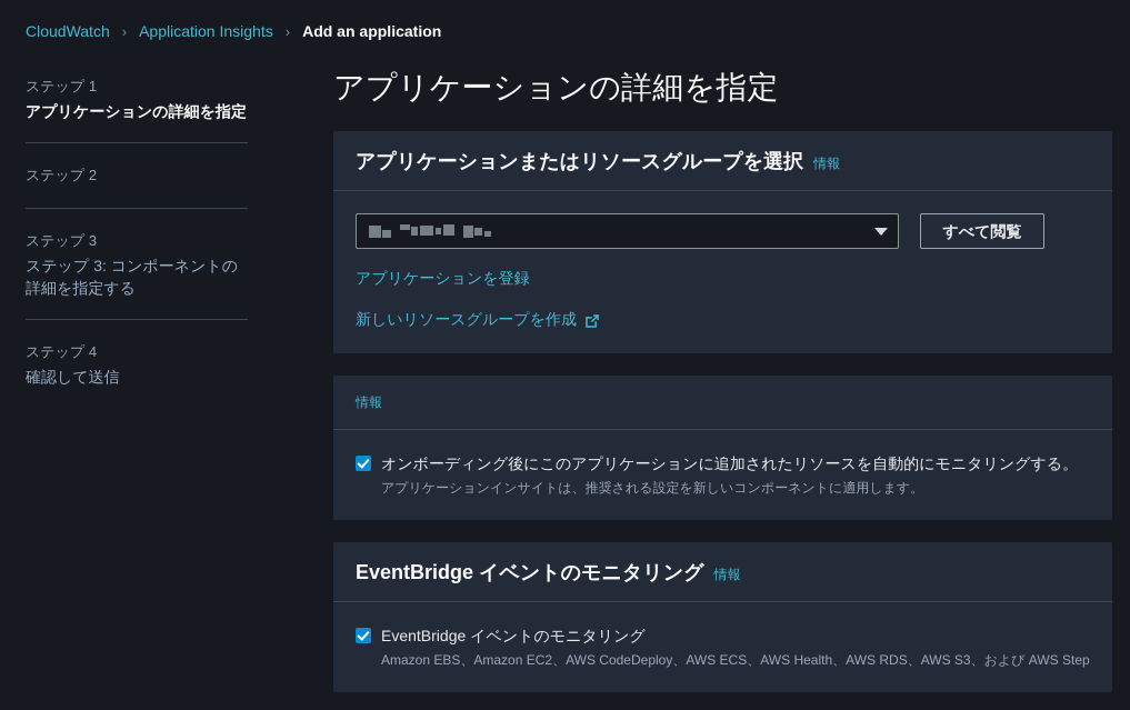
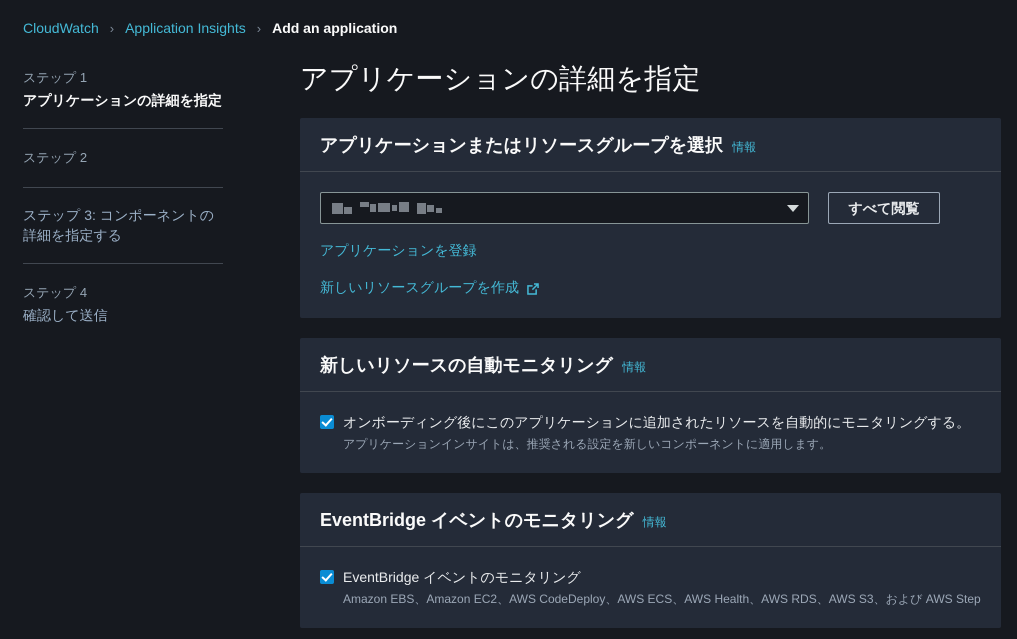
  CloudWatch
  ›
  Application Insights
  ›
  Add an application
  ステップ 1
  アプリケーションの詳細を指定
  ステップ 2
- ステップ 3
  ステップ 3: コンポーネントの詳細を指定する
  ステップ 4
  確認して送信
  アプリケーションの詳細を指定
  アプリケーションまたはリソースグループを選択
  情報
  すべて閲覧
  アプリケーションを登録
  新しいリソースグループを作成
+ 新しいリソースの自動モニタリング
  情報
  オンボーディング後にこのアプリケーションに追加されたリソースを自動的にモニタリングする。
  アプリケーションインサイトは、推奨される設定を新しいコンポーネントに適用します。
  EventBridge イベントのモニタリング
  情報
  EventBridge イベントのモニタリング
  Amazon EBS、Amazon EC2、AWS CodeDeploy、AWS ECS、AWS Health、AWS RDS、AWS S3、および AWS Step
